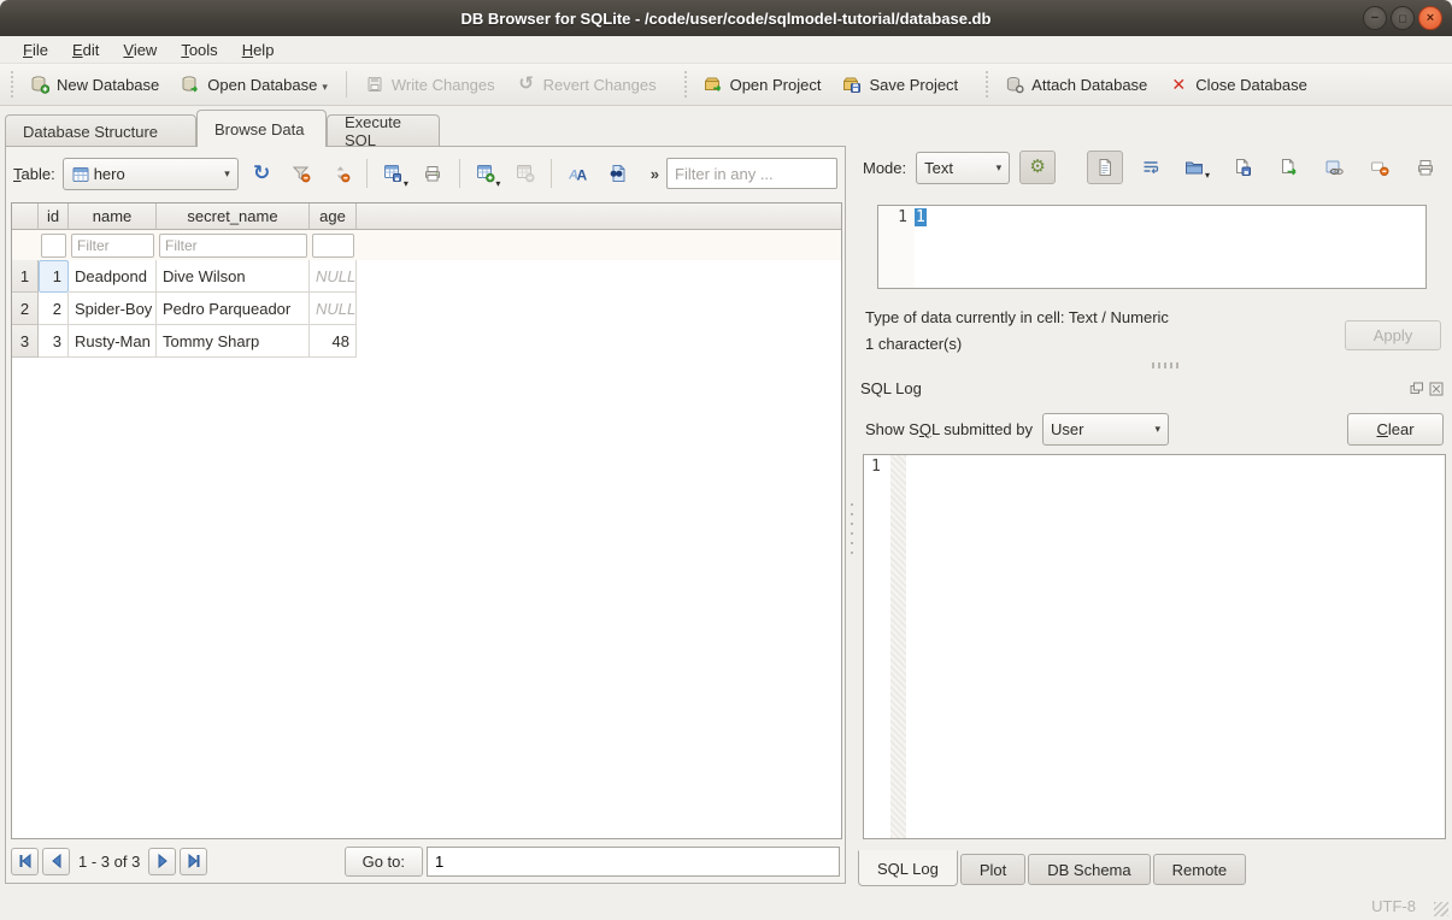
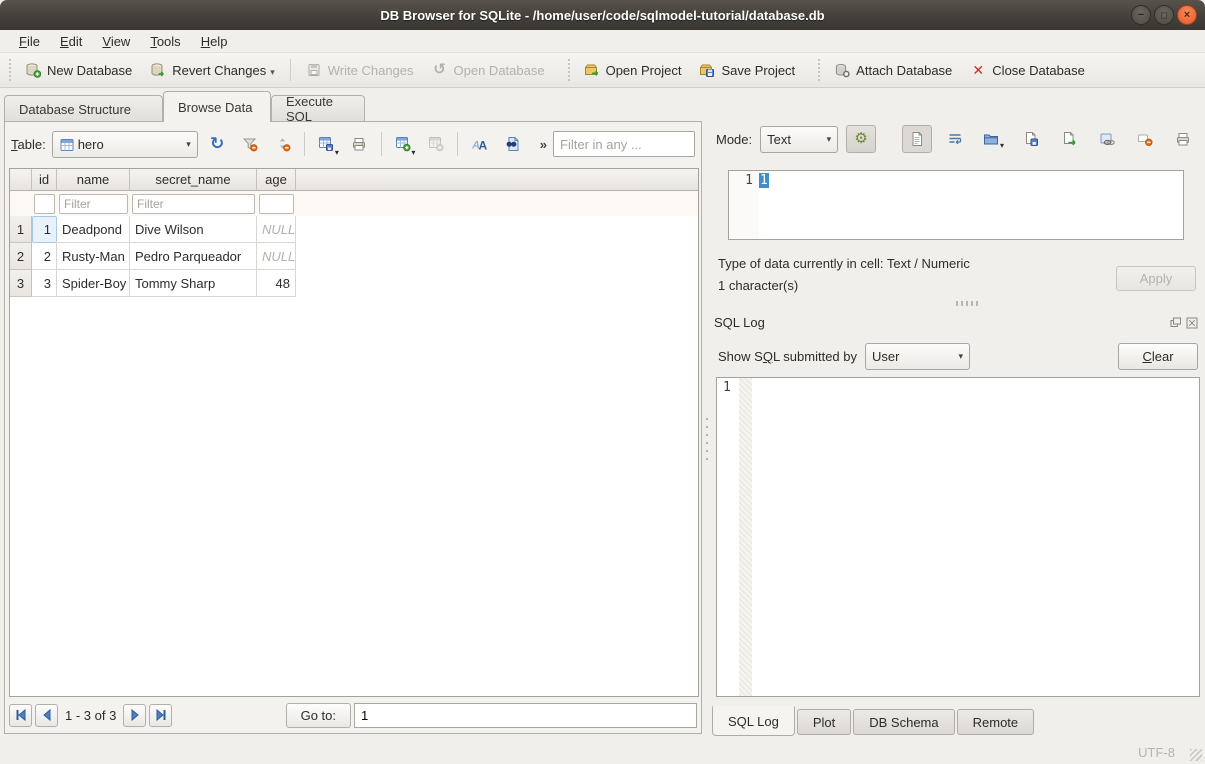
- DB Browser for SQLite - /code/user/code/sqlmodel-tutorial/database.db
+ DB Browser for SQLite - /home/user/code/sqlmodel-tutorial/database.db
  −
  ◻
  ×
  File
  Edit
  View
  Tools
  Help
  New Database
- Open Database
+ Revert Changes
  ▾
  Write Changes
  ↺
- Revert Changes
+ Open Database
  Open Project
  Save Project
  Attach Database
  ✕
  Close Database
  Database Structure
  Browse Data
  Execute SQL
  Table:
  hero
  ▾
  ↻
  ▾
  ▾
  A
  A
  »
  Filter in any ...
  id
  name
  secret_name
  age
  Filter
  Filter
  1
  1
  Deadpond
  Dive Wilson
  NULL
  2
  2
- Spider-Boy
+ Rusty-Man
  Pedro Parqueador
  NULL
  3
  3
- Rusty-Man
+ Spider-Boy
  Tommy Sharp
  48
  1 - 3 of 3
  Go to:
  1
  Mode:
  Text
  ▾
  ⚙
  ▾
  1
  1
  Type of data currently in cell: Text / Numeric
  1 character(s)
  Apply
  SQL Log
  Show SQL submitted by
  User
  ▾
  Clear
  1
  SQL Log
  Plot
  DB Schema
  Remote
  UTF-8
